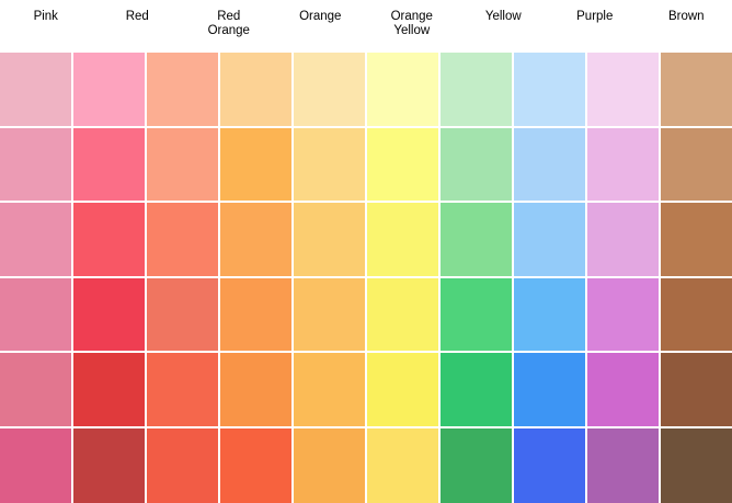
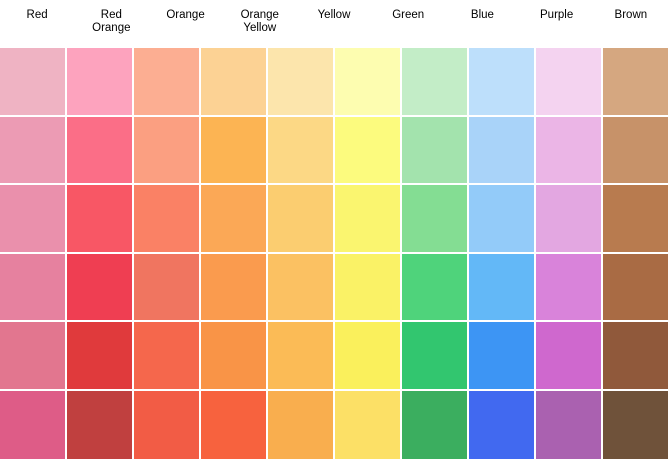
- Pink
  Red
  Red
  Orange
  Orange
  Orange
  Yellow
  Yellow
+ Green
+ Blue
  Purple
  Brown
